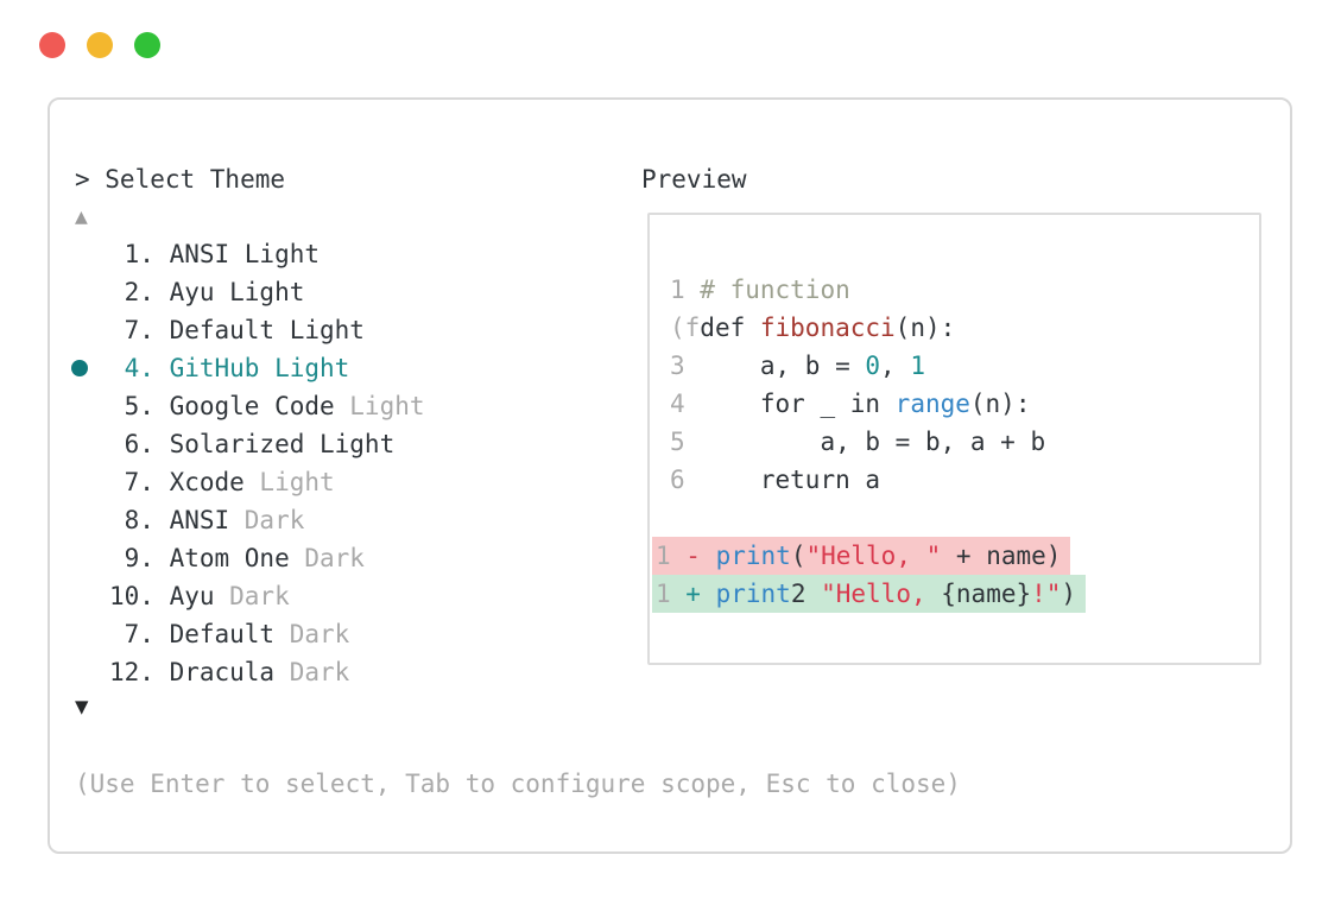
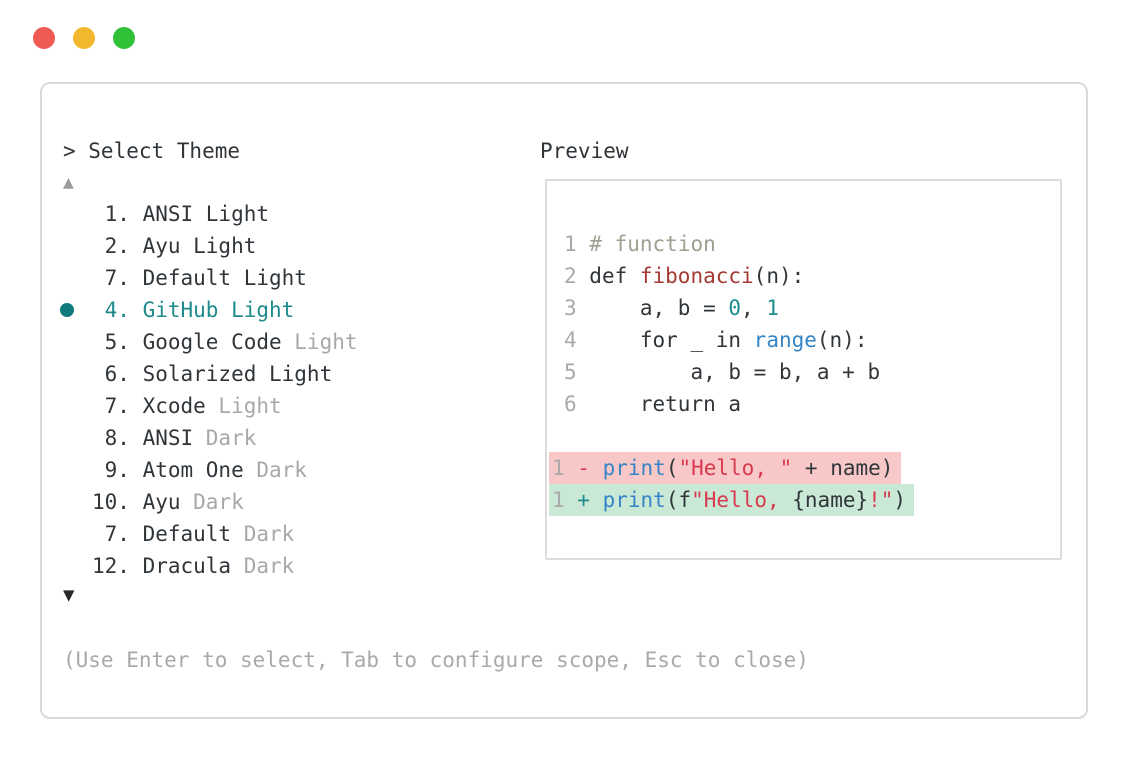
  > Select Theme
  ▲
  1. ANSI Light
  2. Ayu Light
  7. Default Light
  4. GitHub Light
  5. Google Code Light
  6. Solarized Light
  7. Xcode Light
  8. ANSI Dark
  9. Atom One Dark
  10. Ayu Dark
  7. Default Dark
  12. Dracula Dark
  ▼
  (Use Enter to select, Tab to configure scope, Esc to close)
  Preview
  1 # function
- (fdef fibonacci(n):
+ 2 def fibonacci(n):
  3 a, b = 0, 1
  4 for _ in range(n):
  5 a, b = b, a + b
  6 return a
  1 - print("Hello, " + name)
- 1 + print2 "Hello, {name}!")
+ 1 + print(f"Hello, {name}!")
